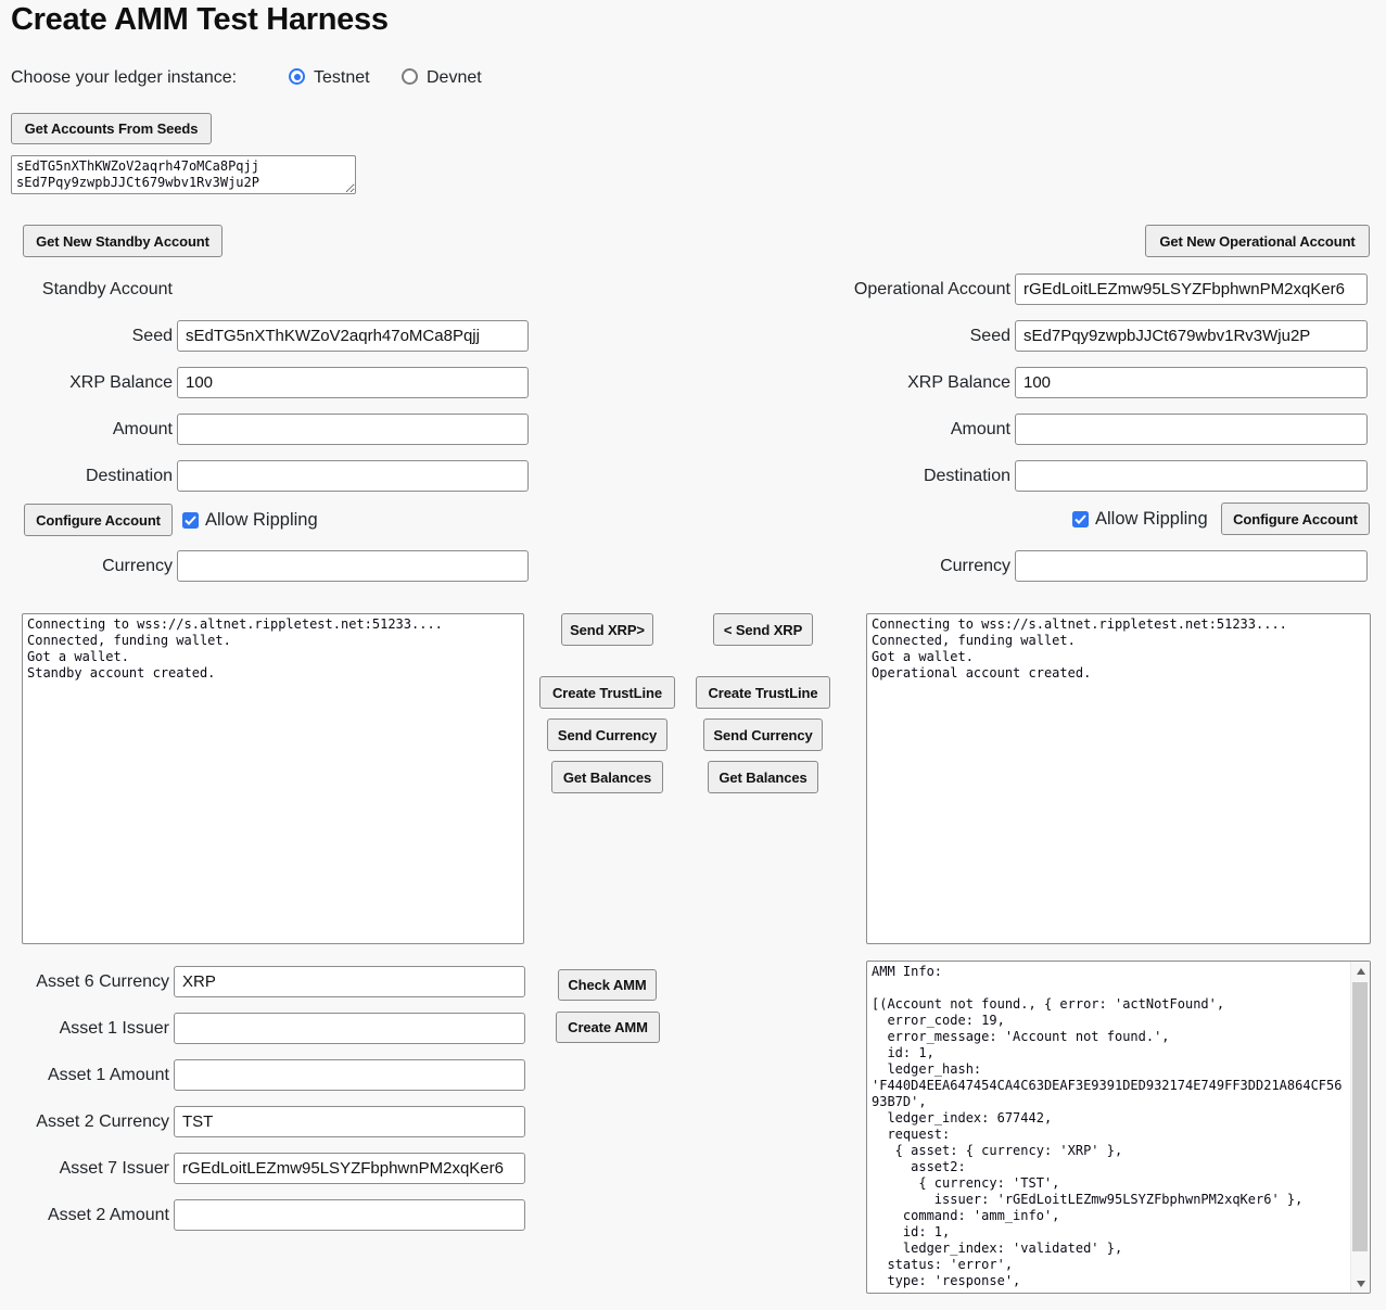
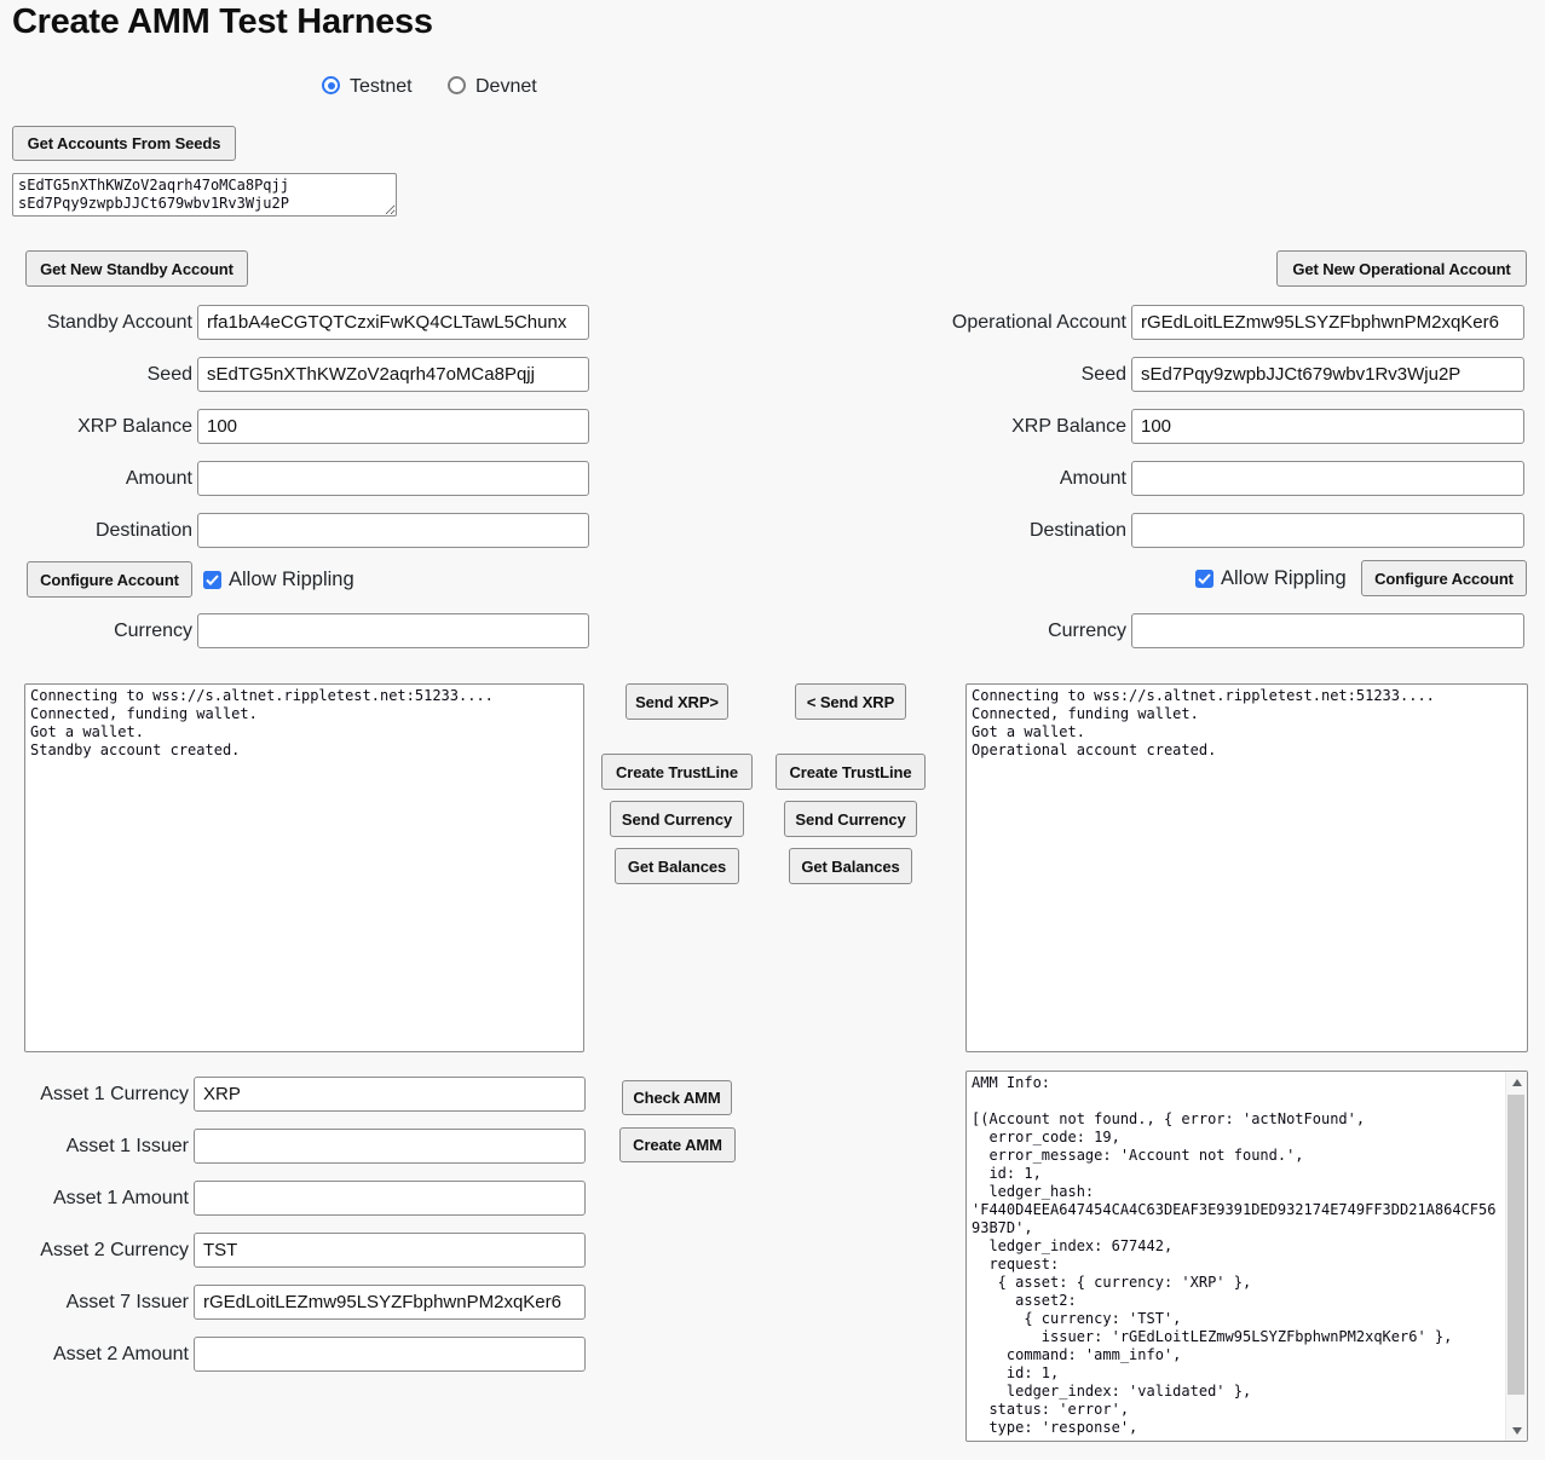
  Create AMM Test Harness
- Choose your ledger instance:
  Testnet
  Devnet
  Get Accounts From Seeds
  sEdTG5nXThKWZoV2aqrh47oMCa8Pqjj
  sEd7Pqy9zwpbJJCt679wbv1Rv3Wju2P
  Get New Standby Account
  Get New Operational Account
  Standby Account
+ rfa1bA4eCGTQTCzxiFwKQ4CLTawL5Chunx
  Seed
  sEdTG5nXThKWZoV2aqrh47oMCa8Pqjj
  XRP Balance
  100
  Amount
  Destination
  Configure Account
  Allow Rippling
  Currency
  Operational Account
  rGEdLoitLEZmw95LSYZFbphwnPM2xqKer6
  Seed
  sEd7Pqy9zwpbJJCt679wbv1Rv3Wju2P
  XRP Balance
  100
  Amount
  Destination
  Allow Rippling
  Configure Account
  Currency
  Connecting to wss://s.altnet.rippletest.net:51233....
  Connected, funding wallet.
  Got a wallet.
  Standby account created.
  Connecting to wss://s.altnet.rippletest.net:51233....
  Connected, funding wallet.
  Got a wallet.
  Operational account created.
  Send XRP>
  < Send XRP
  Create TrustLine
  Create TrustLine
  Send Currency
  Send Currency
  Get Balances
  Get Balances
- Asset 6 Currency
+ Asset 1 Currency
  XRP
  Asset 1 Issuer
  Asset 1 Amount
  Asset 2 Currency
  TST
  Asset 7 Issuer
  rGEdLoitLEZmw95LSYZFbphwnPM2xqKer6
  Asset 2 Amount
  Check AMM
  Create AMM
  AMM Info:
  [(Account not found., { error: 'actNotFound',
  error_code: 19,
  error_message: 'Account not found.',
  id: 1,
  ledger_hash:
  'F440D4EEA647454CA4C63DEAF3E9391DED932174E749FF3DD21A864CF56
  93B7D',
  ledger_index: 677442,
  request:
  { asset: { currency: 'XRP' },
  asset2:
  { currency: 'TST',
  issuer: 'rGEdLoitLEZmw95LSYZFbphwnPM2xqKer6' },
  command: 'amm_info',
  id: 1,
  ledger_index: 'validated' },
  status: 'error',
  type: 'response',
